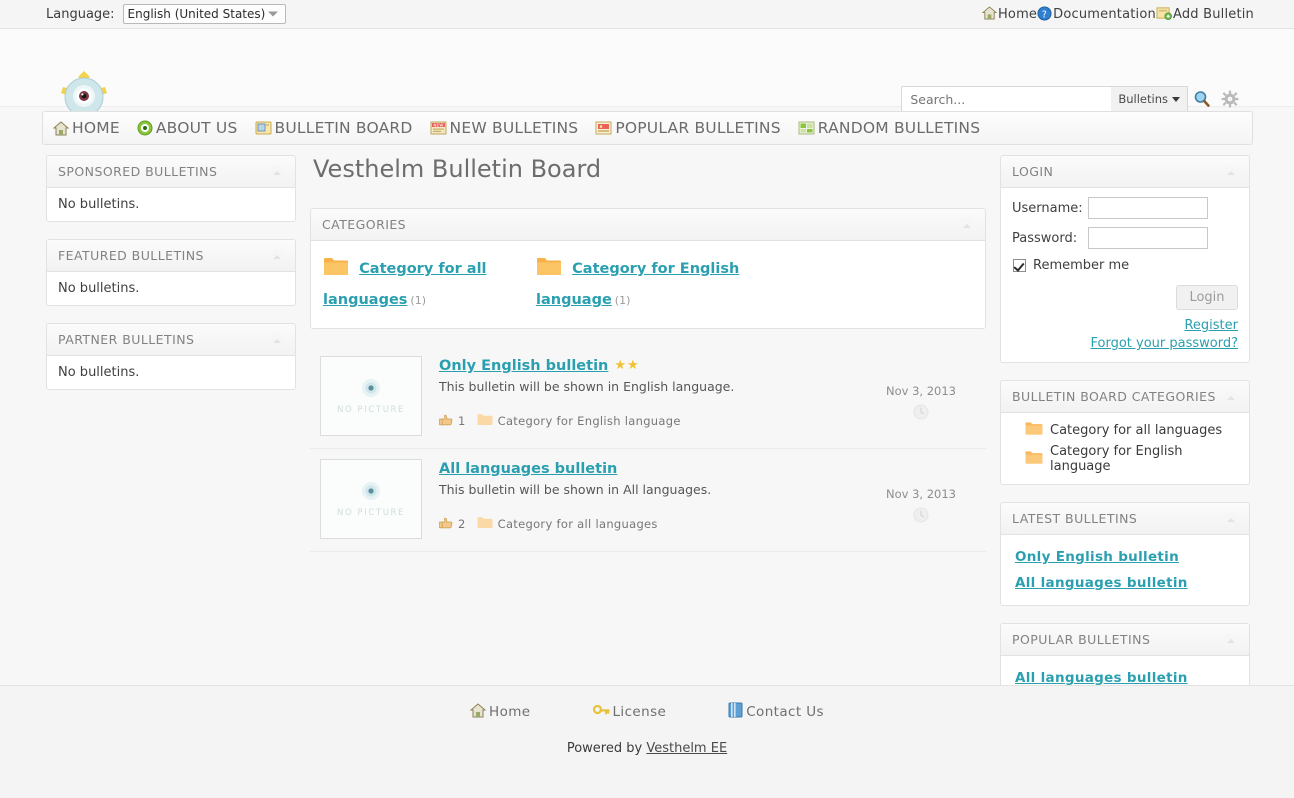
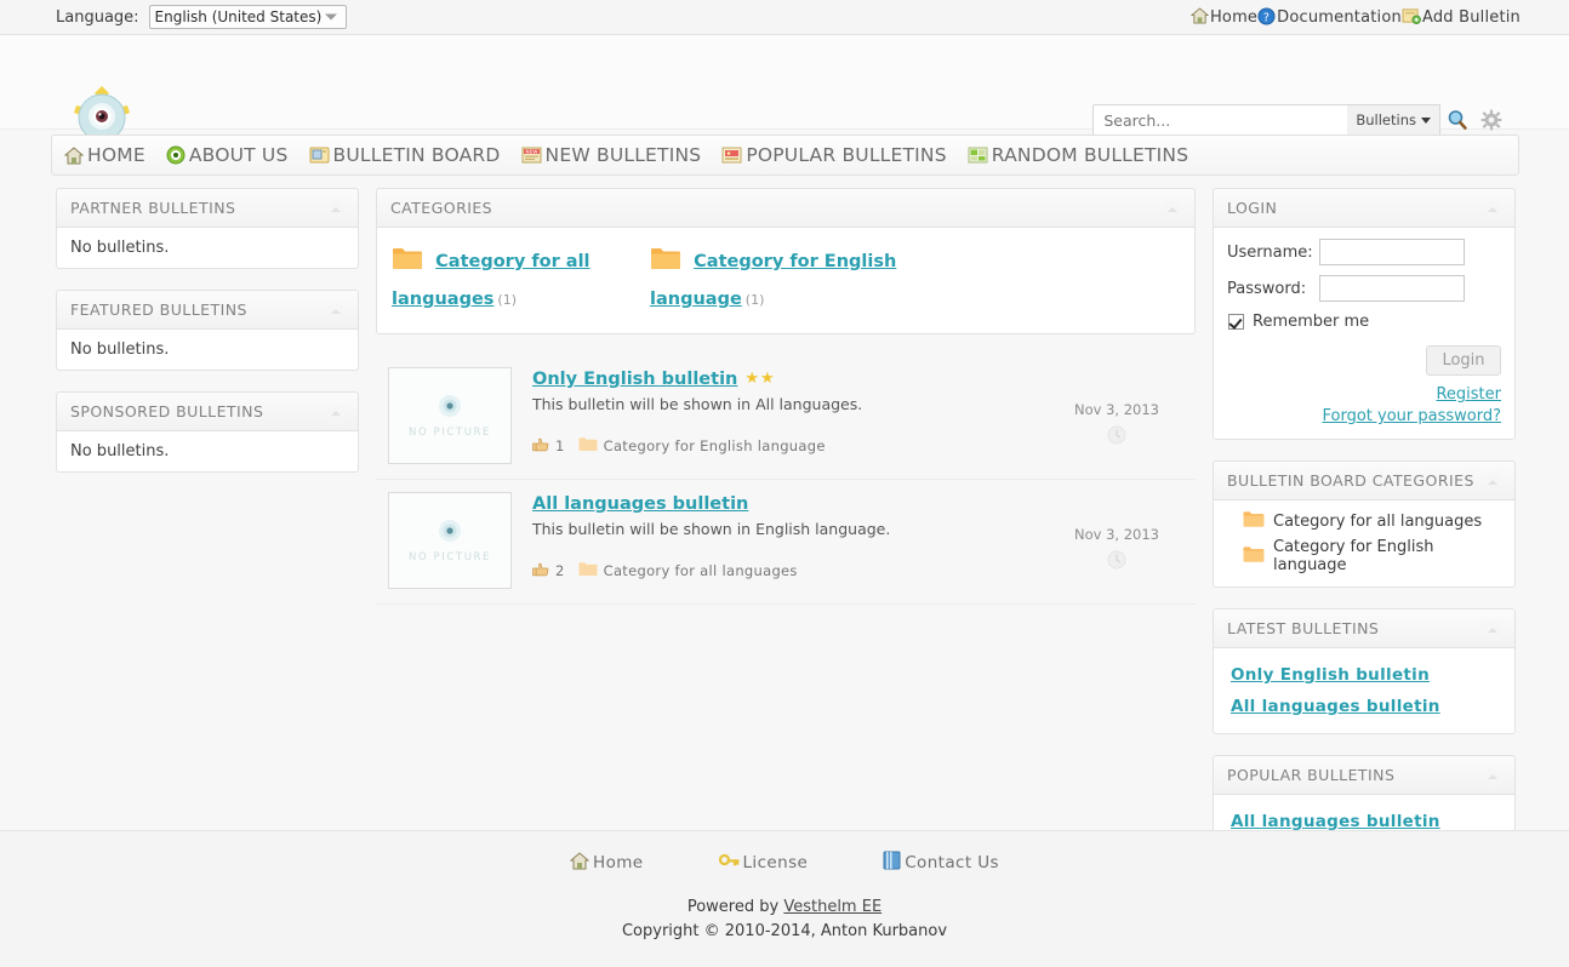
  Language:
  English (United States)
  Home
  ?
  Documentation
  Add Bulletin
  Search...
  Bulletins
  HOME
  ABOUT US
  BULLETIN BOARD
  NEW BULLETINS
  POPULAR BULLETINS
  RANDOM BULLETINS
- SPONSORED BULLETINS
+ PARTNER BULLETINS
  No bulletins.
  FEATURED BULLETINS
  No bulletins.
- PARTNER BULLETINS
+ SPONSORED BULLETINS
  No bulletins.
- Vesthelm Bulletin Board
  CATEGORIES
  Category for all languages (1)
  Category for English language (1)
  NO PICTURE
  Only English bulletin ★★
- This bulletin will be shown in English language.
+ This bulletin will be shown in All languages.
  1
  Category for English language
  Nov 3, 2013
  NO PICTURE
  All languages bulletin
- This bulletin will be shown in All languages.
+ This bulletin will be shown in English language.
  2
  Category for all languages
  Nov 3, 2013
  LOGIN
  Username:
  Password:
  Remember me
  Login
  Register
  Forgot your password?
  BULLETIN BOARD CATEGORIES
  Category for all languages
  Category for English language
  LATEST BULLETINS
  Only English bulletin
  All languages bulletin
  POPULAR BULLETINS
  All languages bulletin
  Home
  License
  Contact Us
  Powered by Vesthelm EE
+ Copyright © 2010-2014, Anton Kurbanov
